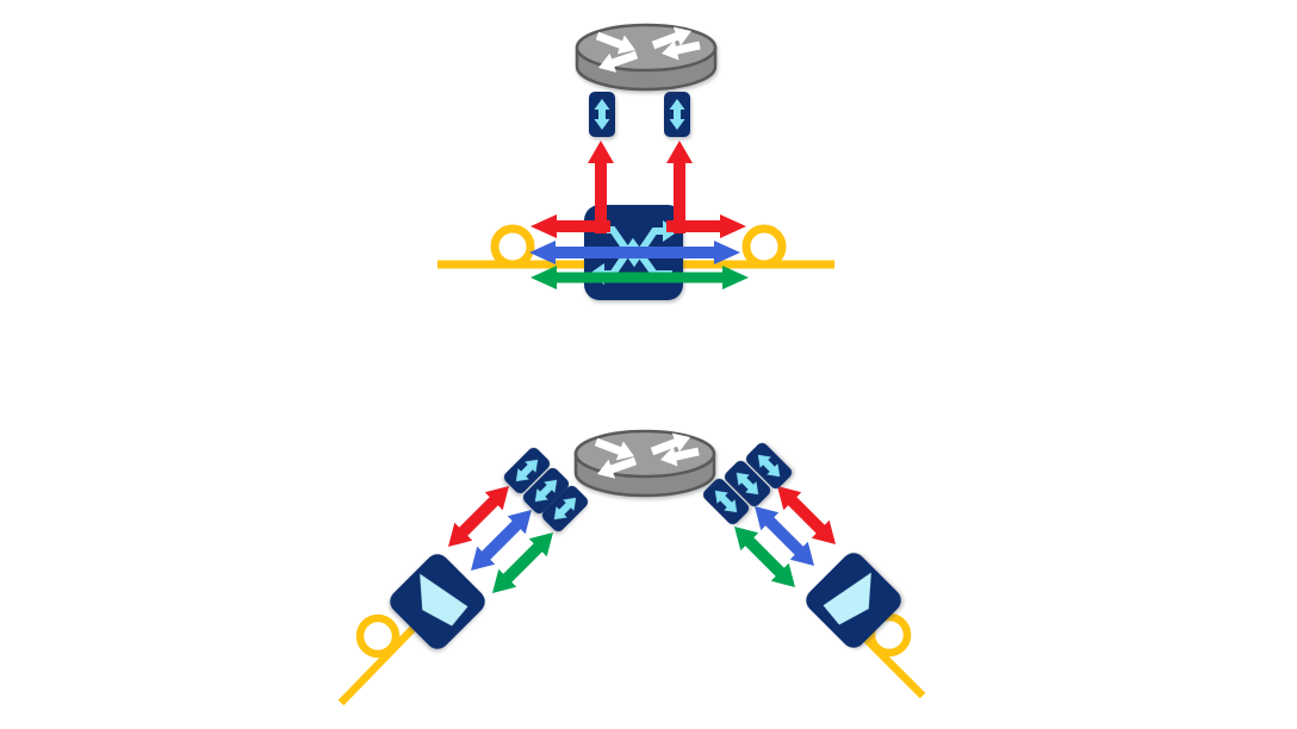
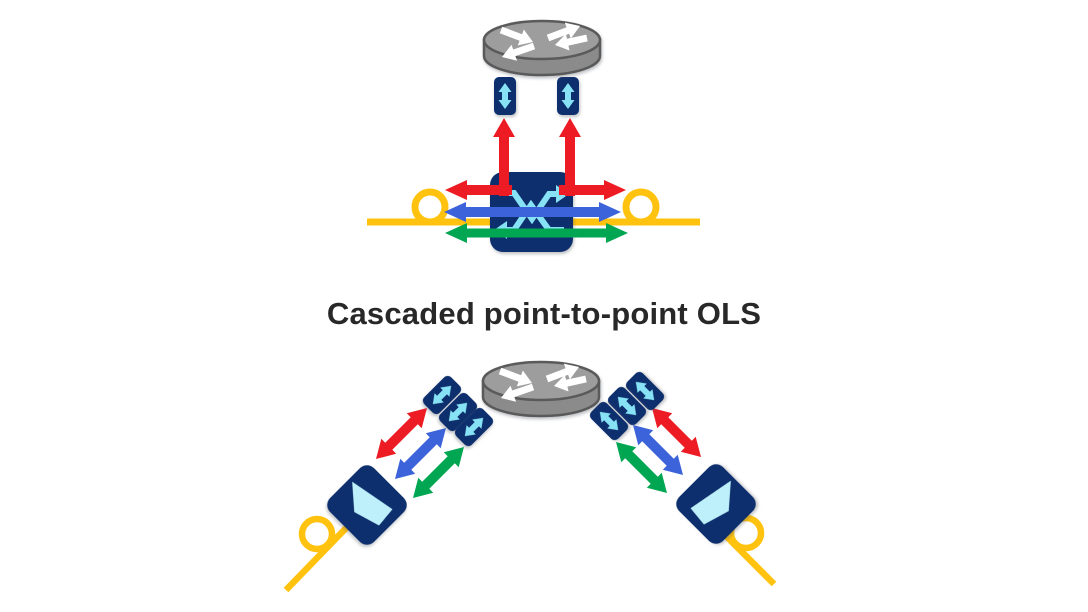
+ Cascaded point-to-point OLS
